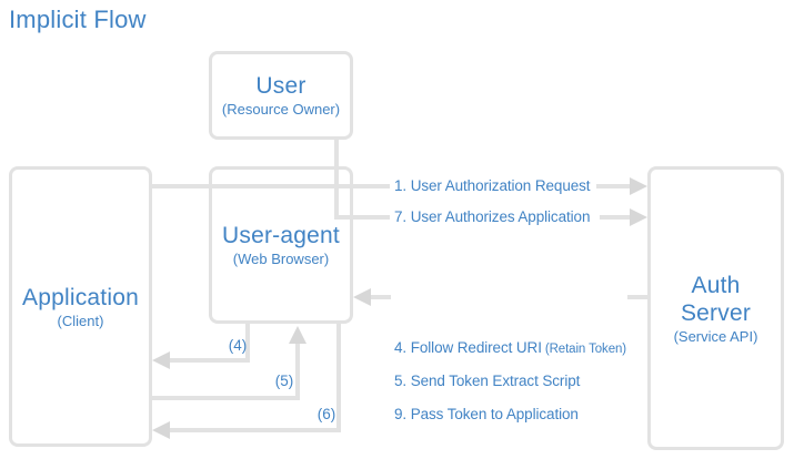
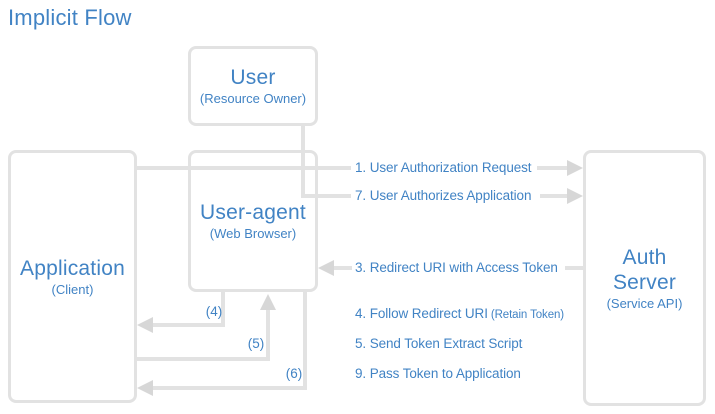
  Implicit Flow
  User
  (Resource Owner)
  User-agent
  (Web Browser)
  Application
  (Client)
  Auth
  Server
  (Service API)
  1. User Authorization Request
  7. User Authorizes Application
+ 3. Redirect URI with Access Token
  (4)
  (5)
  (6)
  4. Follow Redirect URI (Retain Token)
  5. Send Token Extract Script
  9. Pass Token to Application
